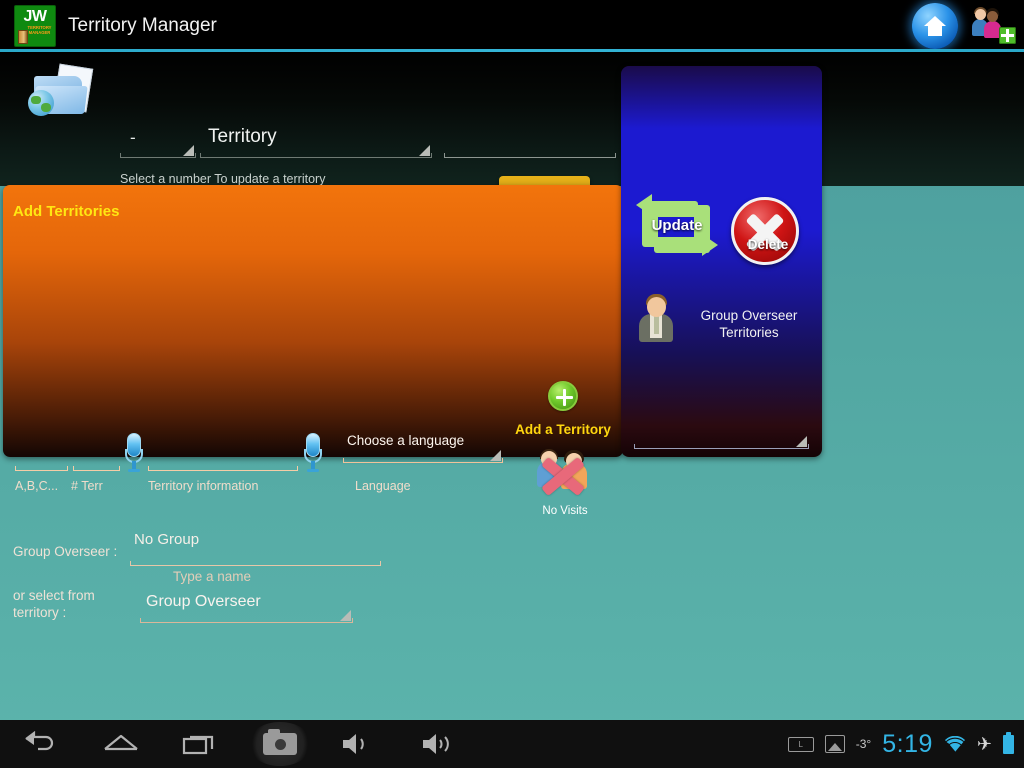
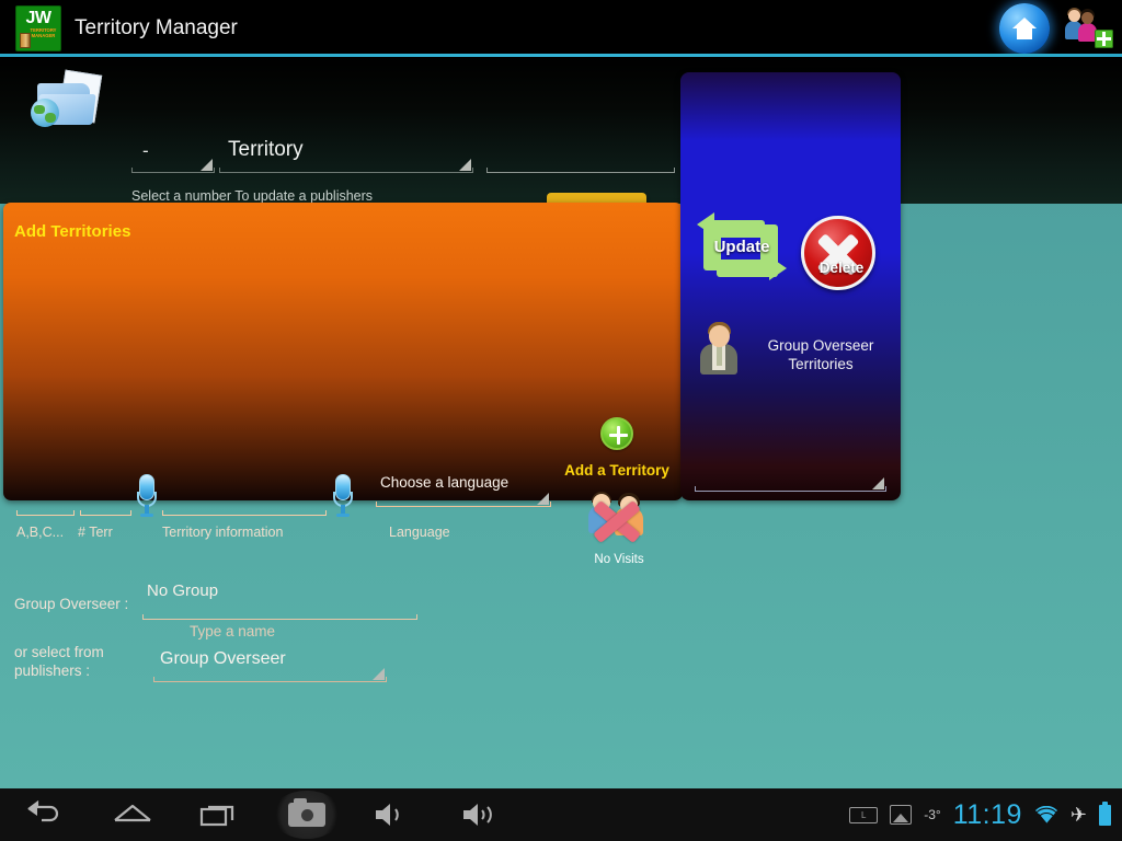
  JW
  Territory Manager
  -
  Territory
- Select a number To update a territory
+ Select a number To update a publishers
  Add Territories
  A,B,C...
  # Terr
  Territory information
  Choose a language
  Language
  Add a Territory
  No Visits
  Group Overseer :
  No Group
  Type a name
- or select from territory :
+ or select from publishers :
  Group Overseer
  Update
  Delete
  Group Overseer Territories
  L
  -3°
- 5:19
+ 11:19
  ✈
